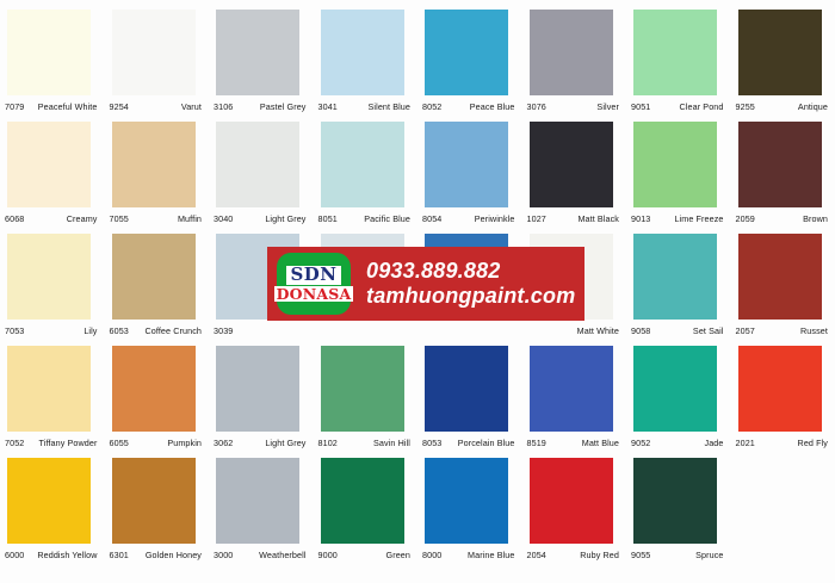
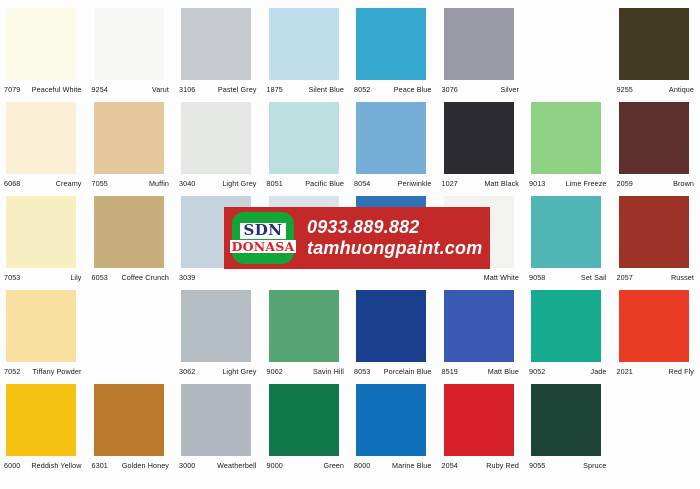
  7079
  Peaceful White
  9254
  Varut
  3106
  Pastel Grey
- 3041
+ 1875
  Silent Blue
  8052
  Peace Blue
  3076
  Silver
- 9051
- Clear Pond
  9255
  Antique
  6068
  Creamy
  7055
  Muffin
  3040
  Light Grey
  8051
  Pacific Blue
  8054
  Periwinkle
  1027
  Matt Black
  9013
  Lime Freeze
  2059
  Brown
  7053
  Lily
  6053
  Coffee Crunch
  3039
  Matt White
  9058
  Set Sail
  2057
  Russet
  7052
  Tiffany Powder
- 6055
- Pumpkin
  3062
  Light Grey
- 8102
+ 9062
  Savin Hill
  8053
  Porcelain Blue
  8519
  Matt Blue
  9052
  Jade
  2021
  Red Fly
  6000
  Reddish Yellow
  6301
  Golden Honey
  3000
  Weatherbell
  9000
  Green
  8000
  Marine Blue
  2054
  Ruby Red
  9055
  Spruce
  SDN
  DONASA
  0933.889.882
  tamhuongpaint.com
